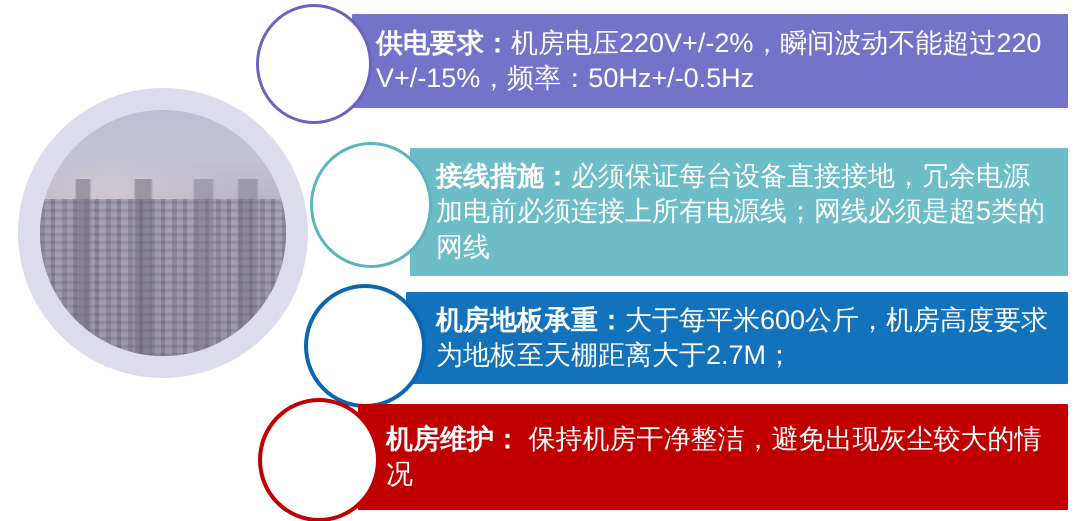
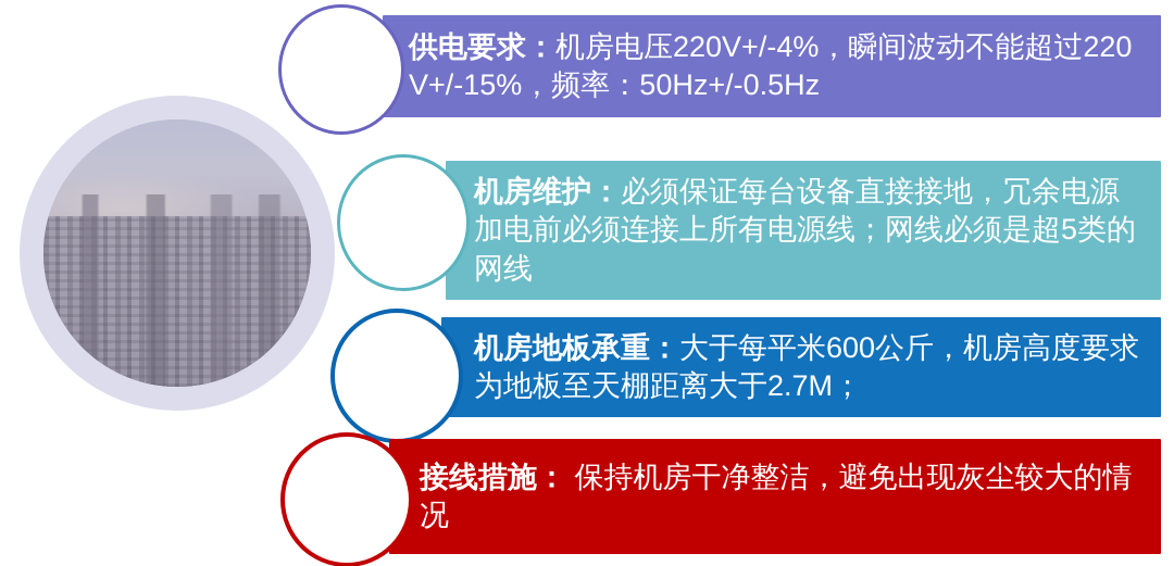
- 供电要求：机房电压220V+/-2%，瞬间波动不能超过220V+/-15%，频率：50Hz+/-0.5Hz
+ 供电要求：机房电压220V+/-4%，瞬间波动不能超过220V+/-15%，频率：50Hz+/-0.5Hz
- 接线措施：必须保证每台设备直接接地，冗余电源加电前必须连接上所有电源线；网线必须是超5类的网线
+ 机房维护：必须保证每台设备直接接地，冗余电源加电前必须连接上所有电源线；网线必须是超5类的网线
  机房地板承重：大于每平米600公斤，机房高度要求为地板至天棚距离大于2.7M；
- 机房维护： 保持机房干净整洁，避免出现灰尘较大的情况
+ 接线措施： 保持机房干净整洁，避免出现灰尘较大的情况
